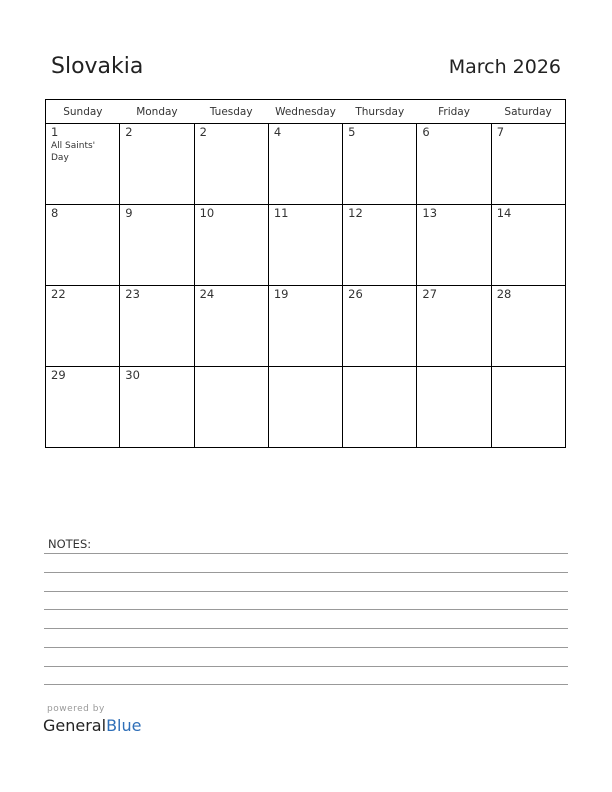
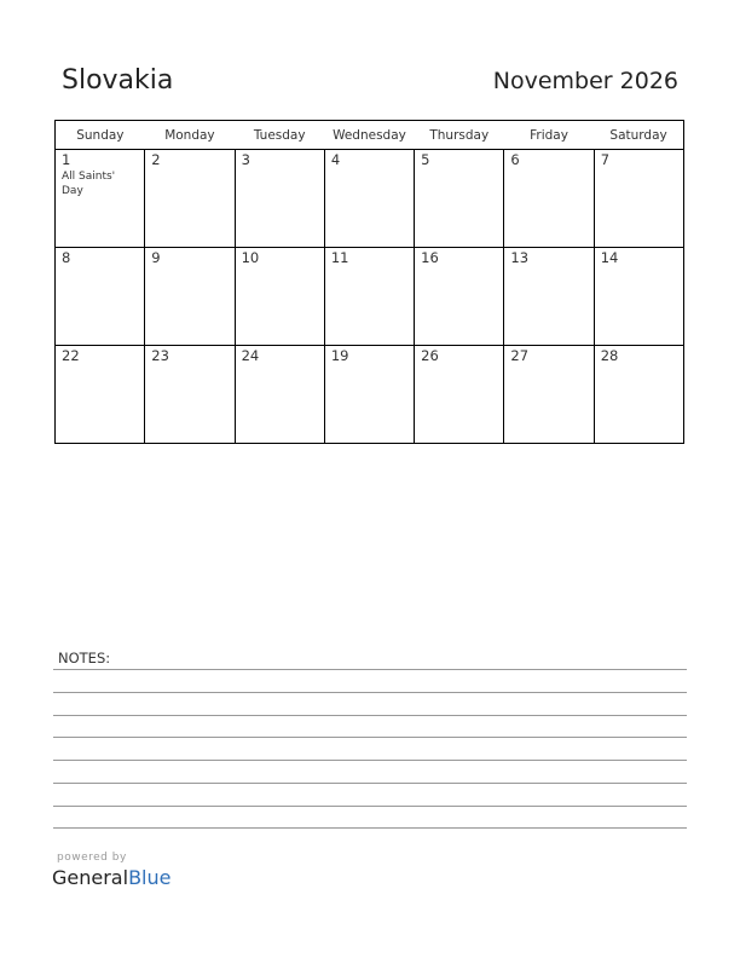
  Slovakia
- March 2026
+ November 2026
  Sunday	Monday	Tuesday	Wednesday	Thursday	Friday	Saturday
- 1All Saints' Day	2	2	4	5	6	7
+ 1All Saints' Day	2	3	4	5	6	7
- 8	9	10	11	12	13	14
+ 8	9	10	11	16	13	14
  22	23	24	19	26	27	28
- 29	30
  NOTES:
  powered by
  GeneralBlue
